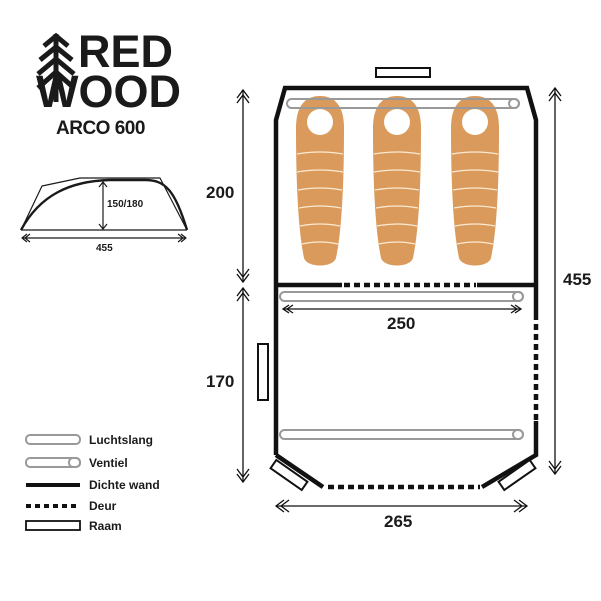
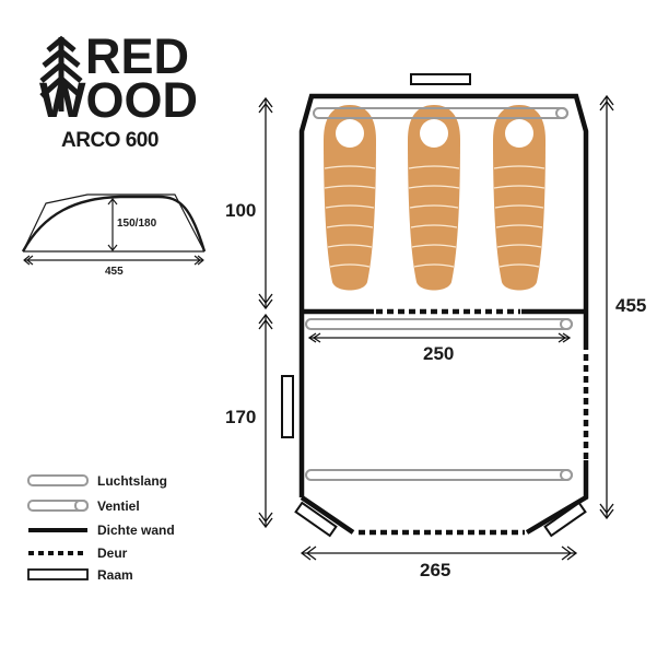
  RED
  WOOD
  ARCO 600
  150/180
  455
- 200
+ 100
  170
  455
  250
  265
  Luchtslang
  Ventiel
  Dichte wand
  Deur
  Raam
